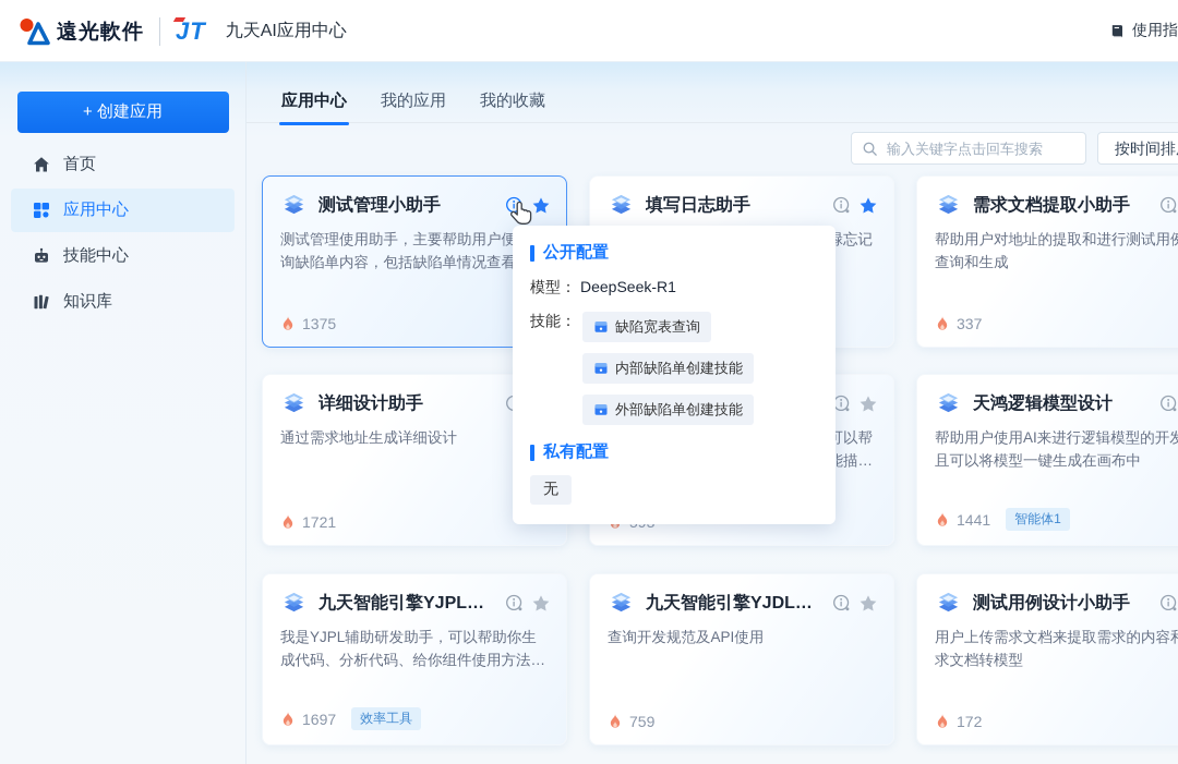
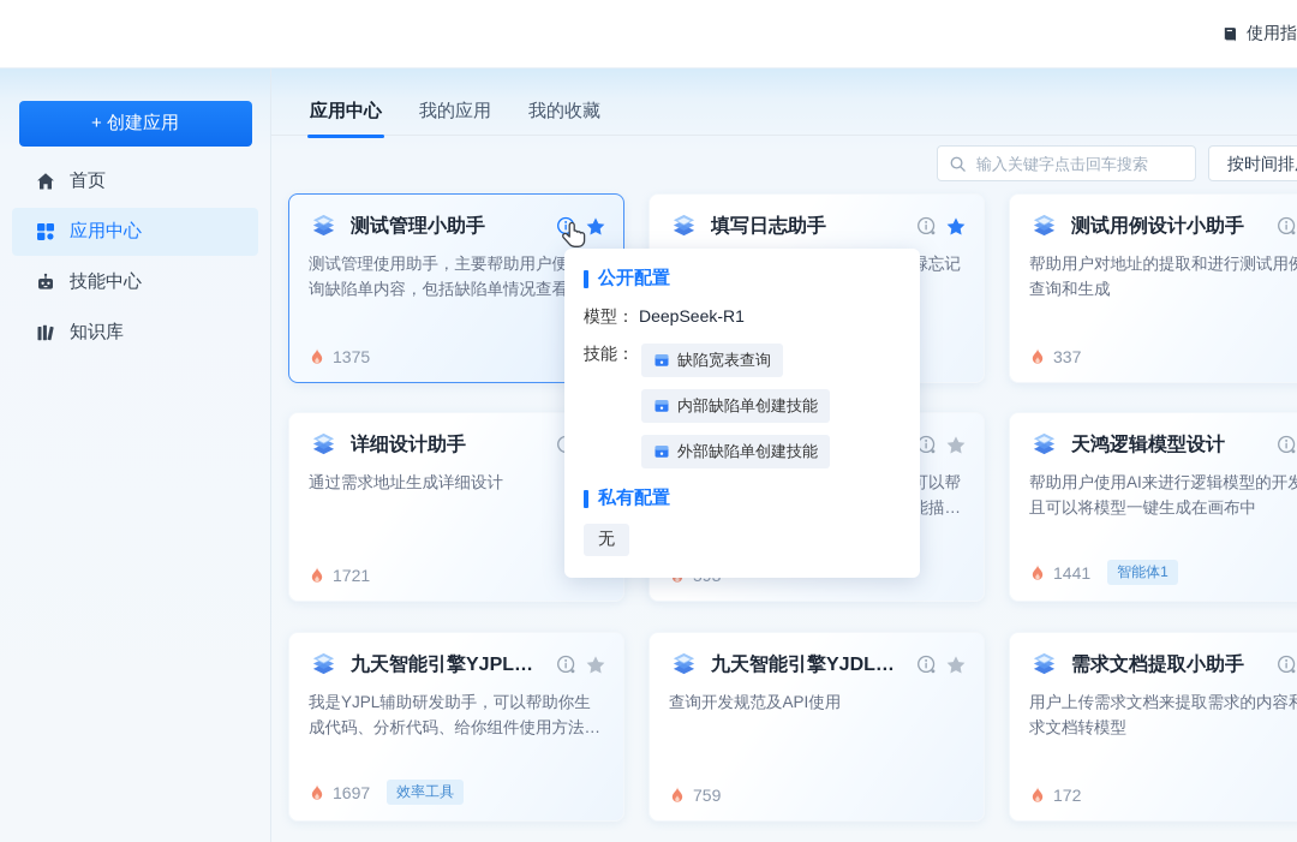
- 遠光軟件
- JT
- 九天AI应用中心
  使用指
  + 创建应用
  首页
  应用中心
  技能中心
  知识库
  应用中心
  我的应用
  我的收藏
  输入关键字点击回车搜索
  按时间排
  测试管理小助手
  测试管理使用助手，主要帮助用户便询缺陷单内容，包括缺陷单情况查看
  1375
  填写日志助手
- 需求文档提取小助手
+ 测试用例设计小助手
  帮助用户对地址的提取和进行测试用查询和生成
  337
  详细设计助手
  通过需求地址生成详细设计
  1721
  天鸿逻辑模型设计
  帮助用户使用AI来进行逻辑模型的开发且可以将模型一键生成在画布中
  1441
  智能体1
  九天智能引擎YJPL开...
  我是YJPL辅助研发助手，可以帮助你生成代码、分析代码、给你组件使用方法的
  1697
  效率工具
  九天智能引擎YJDL开...
  查询开发规范及API使用
  759
- 测试用例设计小助手
+ 需求文档提取小助手
  用户上传需求文档来提取需求的内容求文档转模型
  172
  公开配置
  模型：
  DeepSeek-R1
  技能：
  缺陷宽表查询
  内部缺陷单创建技能
  外部缺陷单创建技能
  私有配置
  无
